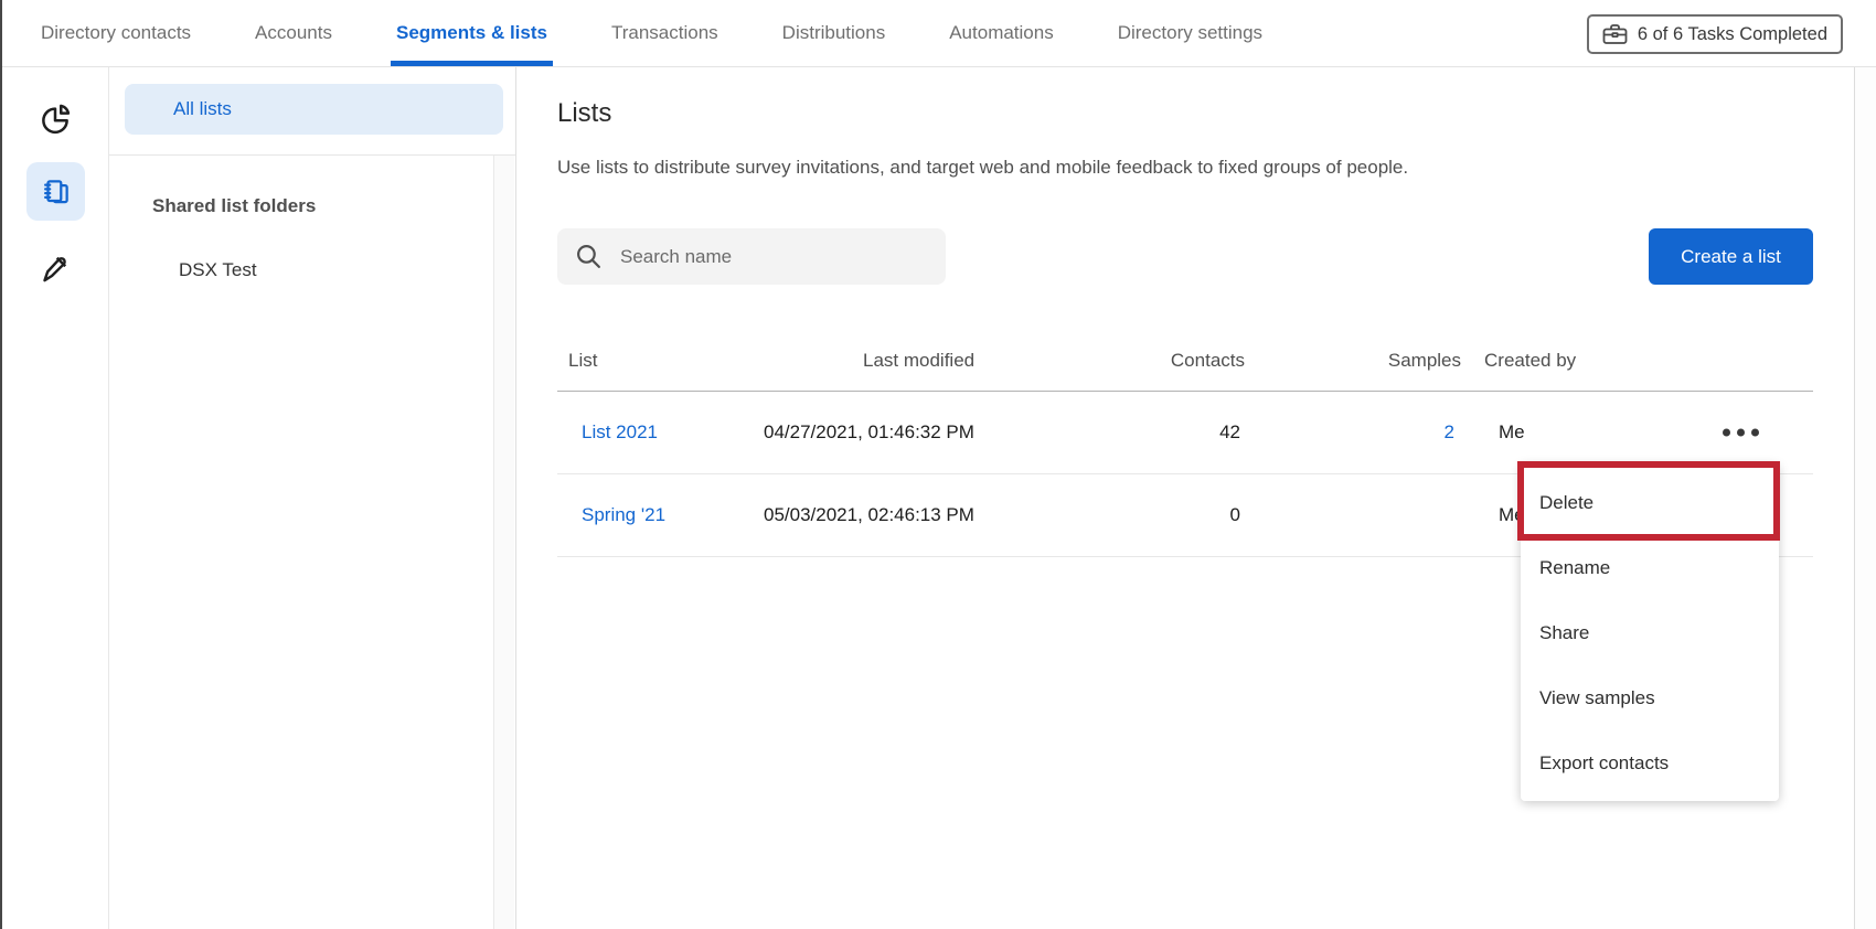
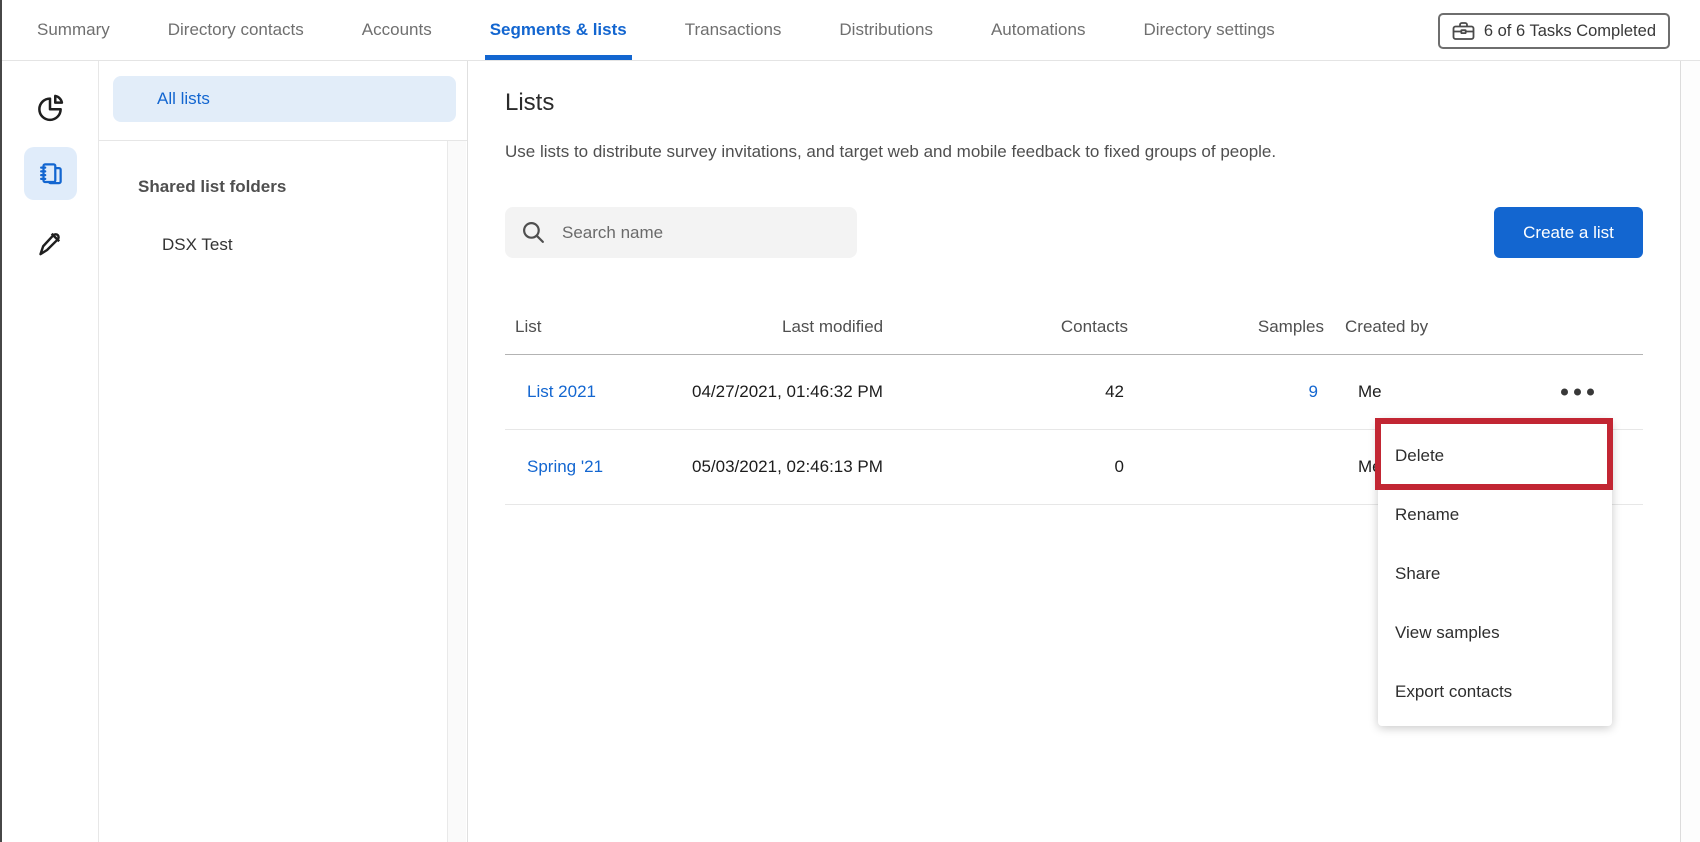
+ Summary
  Directory contacts
  Accounts
  Segments & lists
  Transactions
  Distributions
  Automations
  Directory settings
  6 of 6 Tasks Completed
  All lists
  Shared list folders
  DSX Test
  Lists
  Use lists to distribute survey invitations, and target web and mobile feedback to fixed groups of people.
  Search name
  Create a list
  List
  Last modified
  Contacts
  Samples
  Created by
  List 2021
  04/27/2021, 01:46:32 PM
  42
- 2
+ 9
  Me
  Spring '21
  05/03/2021, 02:46:13 PM
  0
  Me
  Delete
  Rename
  Share
  View samples
  Export contacts
